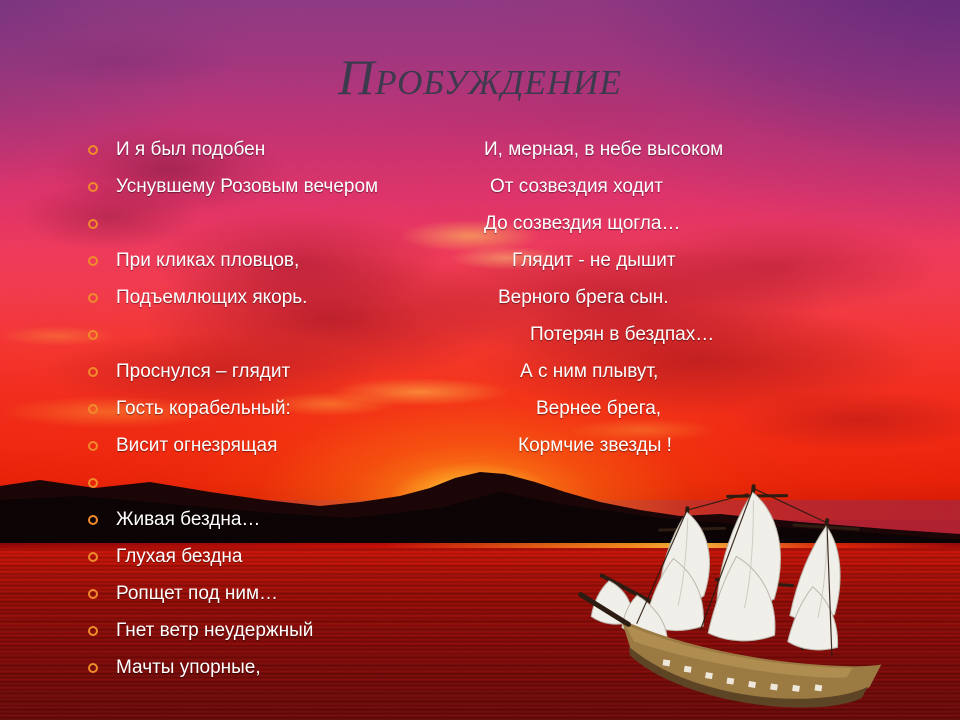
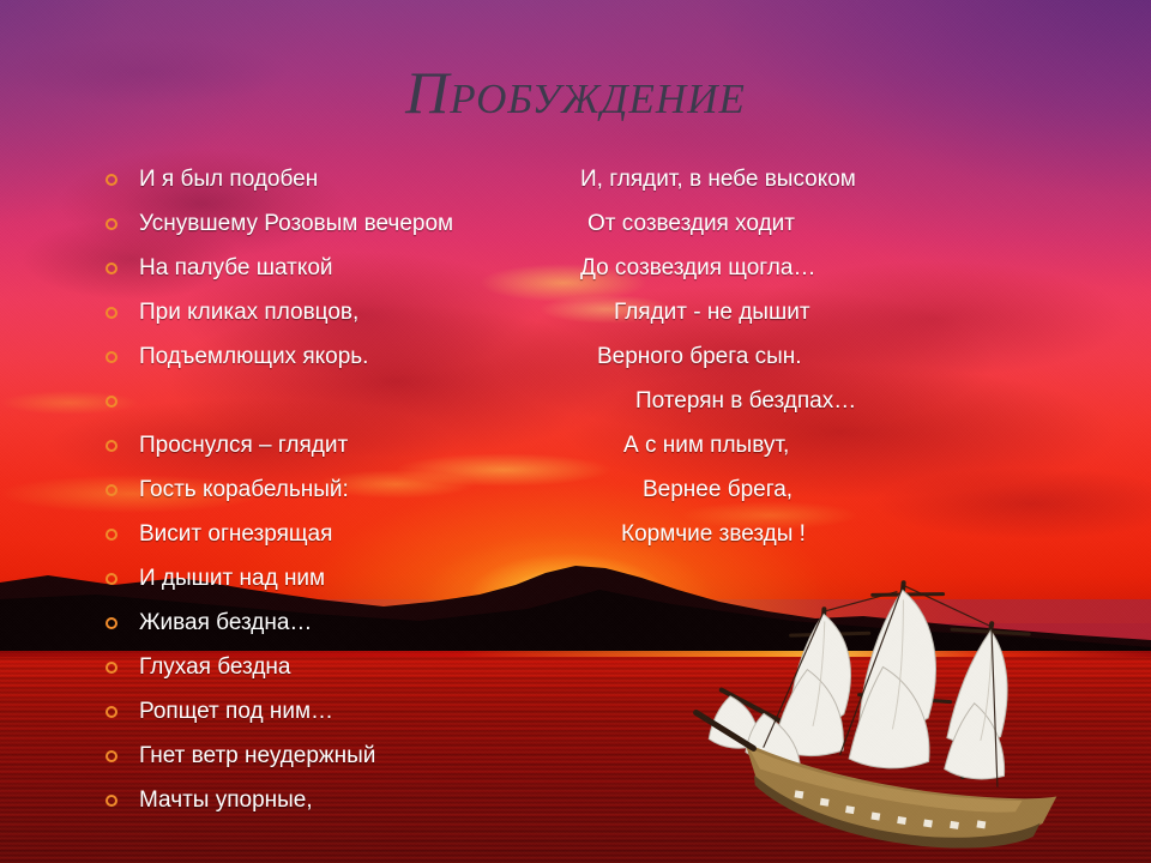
  Пробуждение
  И я был подобен
  Уснувшему Розовым вечером
+ На палубе шаткой
  При кликах пловцов,
  Подъемлющих якорь.
  Проснулся – глядит
  Гость корабельный:
  Висит огнезрящая
+ И дышит над ним
  Живая бездна…
  Глухая бездна
  Ропщет под ним…
  Гнет ветр неудержный
  Мачты упорные,
- И, мерная, в небе высоком
+ И, глядит, в небе высоком
  От созвездия ходит
  До созвездия щогла…
  Глядит - не дышит
  Верного брега сын.
  Потерян в бездпах…
  А с ним плывут,
  Вернее брега,
  Кормчие звезды !
